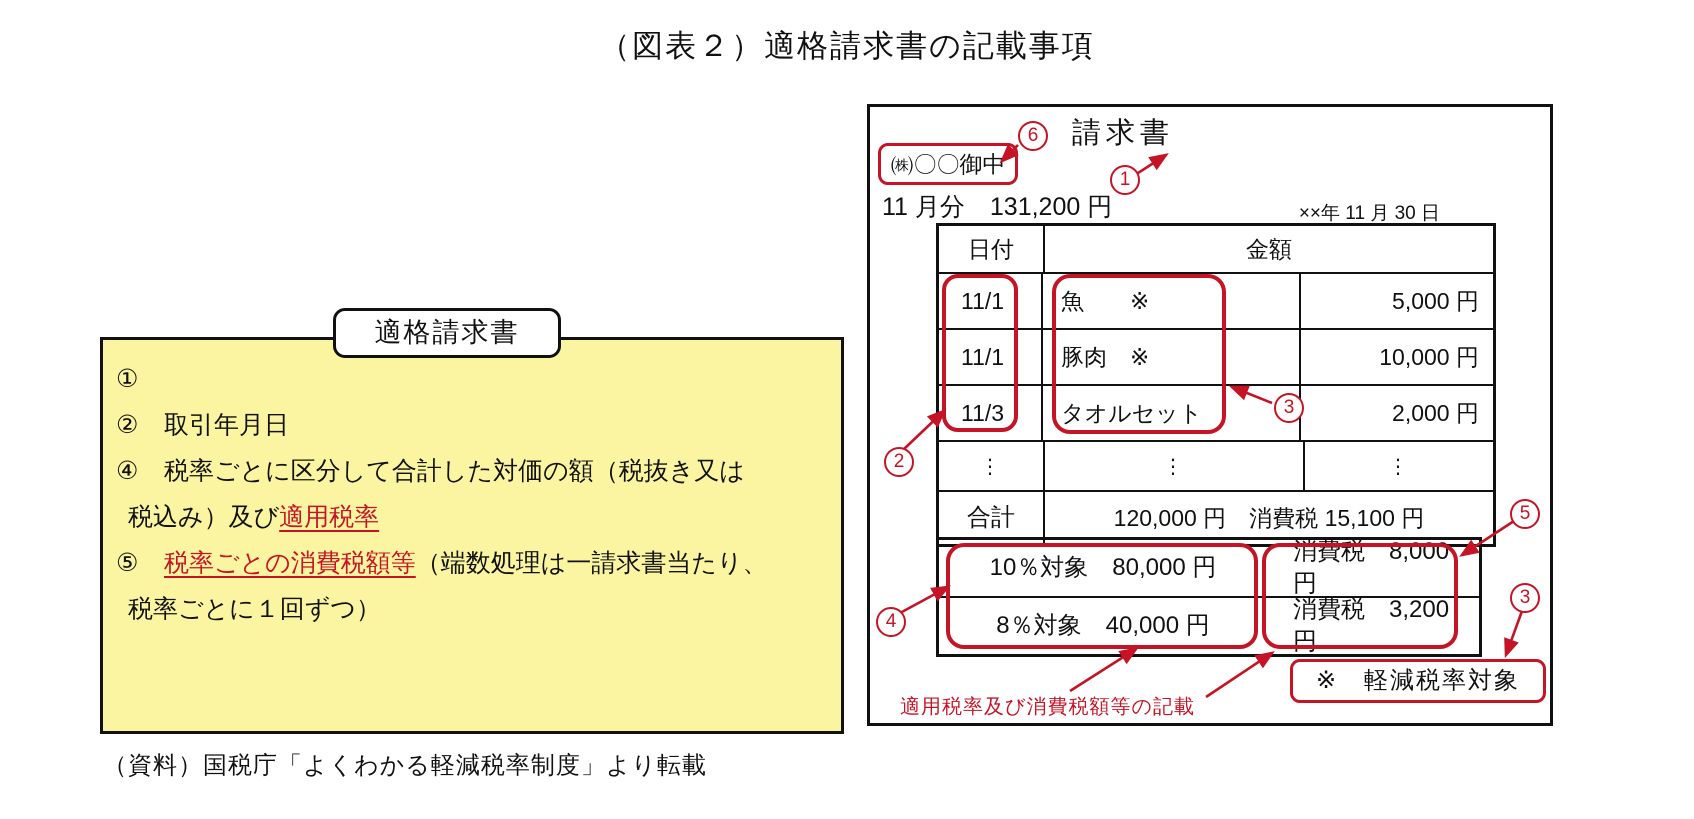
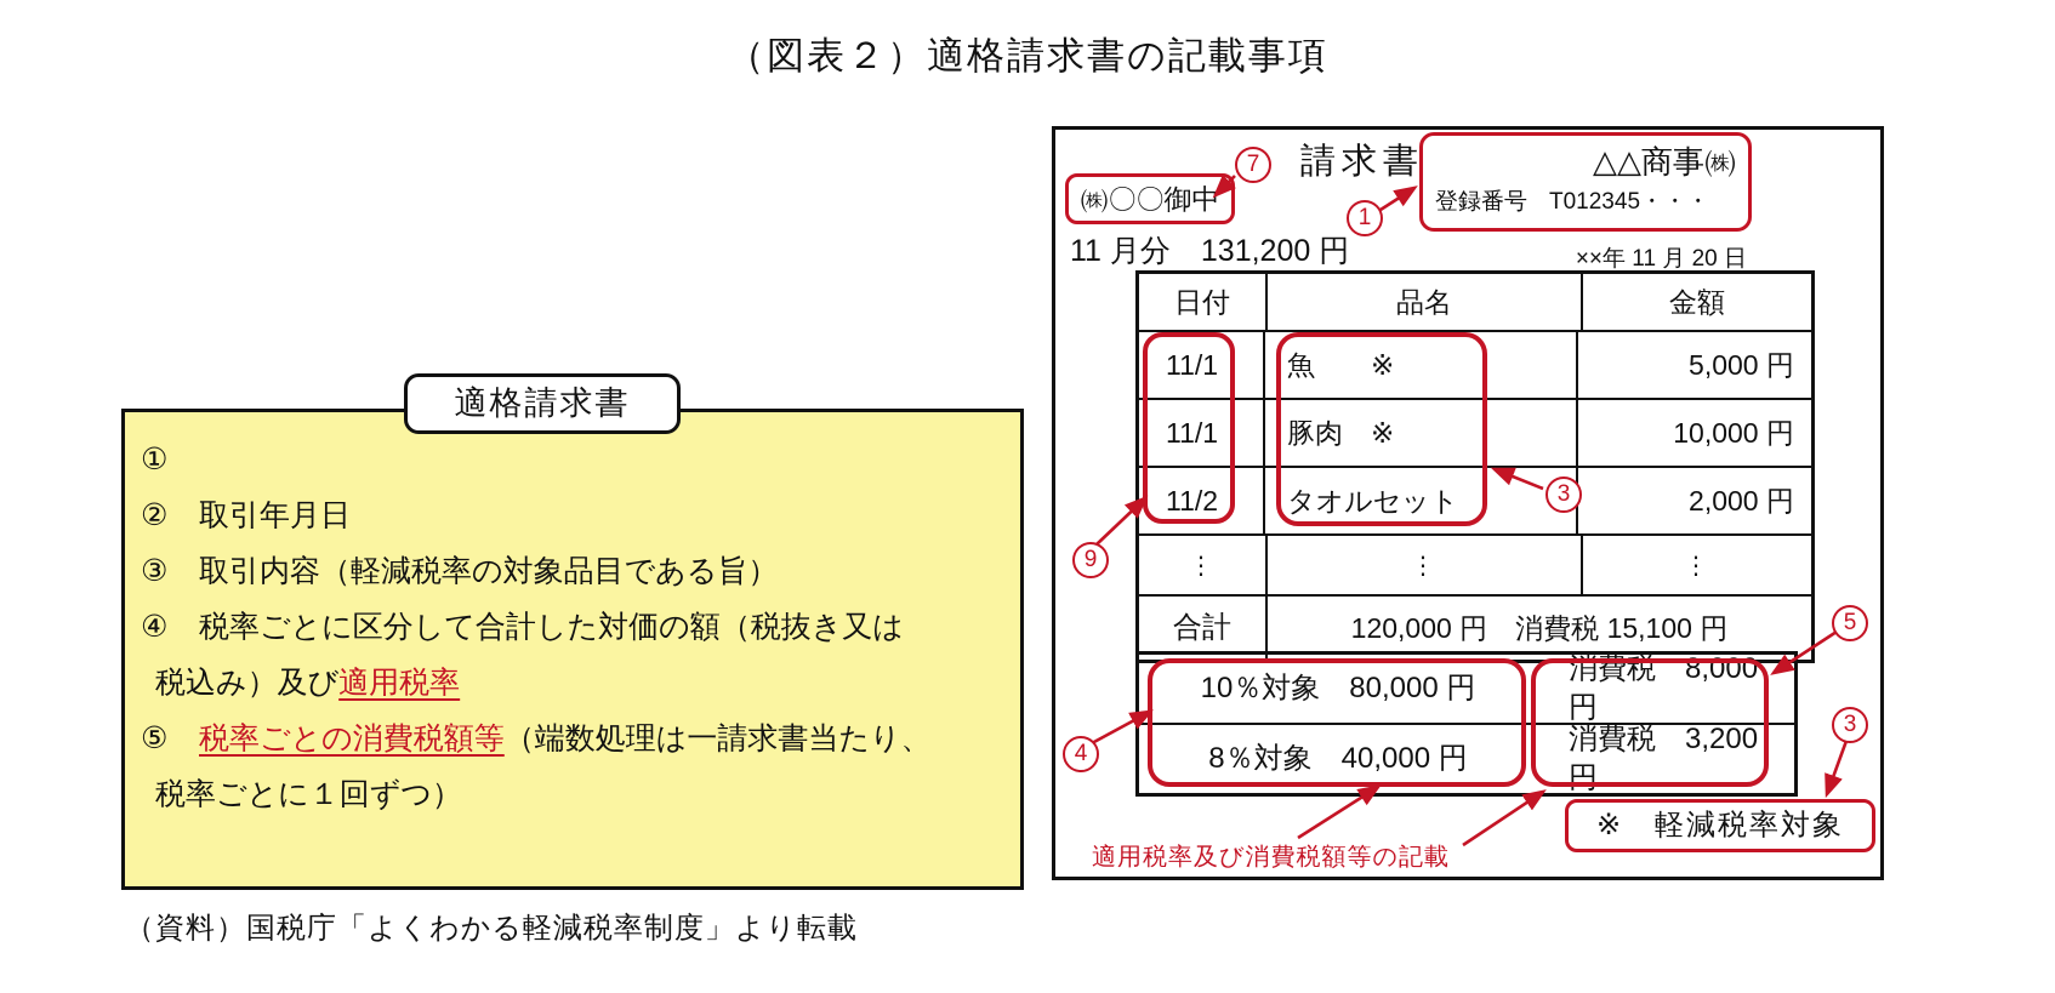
  （図表２）適格請求書の記載事項
  適格請求書
  ①
  ②
  取引年月日
+ ③
+ 取引内容（軽減税率の対象品目である旨）
  ④
  税率ごとに区分して合計した対価の額（税抜き又は
  税込み）及び適用税率
  ⑤
  税率ごとの消費税額等（端数処理は一請求書当たり、
  税率ごとに１回ずつ）
  （資料）国税庁「よくわかる軽減税率制度」より転載
  請求書
  ㈱〇〇御中
+ △△商事㈱
+ 登録番号
+ T012345・・・
  11 月分 131,200 円
- ××年 11 月 30 日
+ ××年 11 月 20 日
  日付
+ 品名
  金額
  11/1
  魚 ※
  5,000 円
  11/1
  豚肉 ※
  10,000 円
- 11/3
+ 11/2
  タオルセット
  2,000 円
  ⋮
  ⋮
  ⋮
  合計
  120,000 円 消費税 15,100 円
  10％対象 80,000 円
  消費税 8,000 円
  8％対象 40,000 円
  消費税 3,200 円
  ※ 軽減税率対象
  適用税率及び消費税額等の記載
- 6
+ 7
  1
- 2
+ 9
  3
  4
  5
  3
